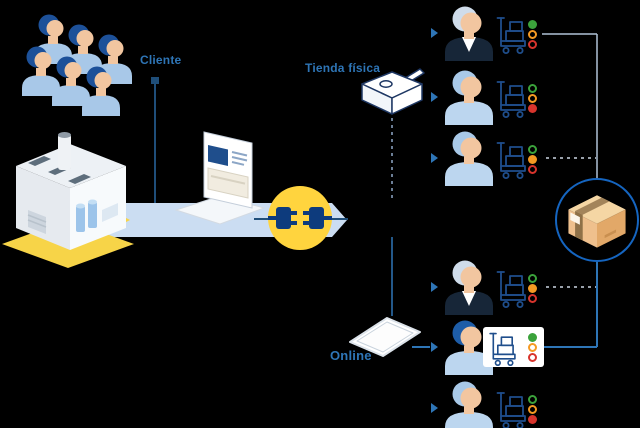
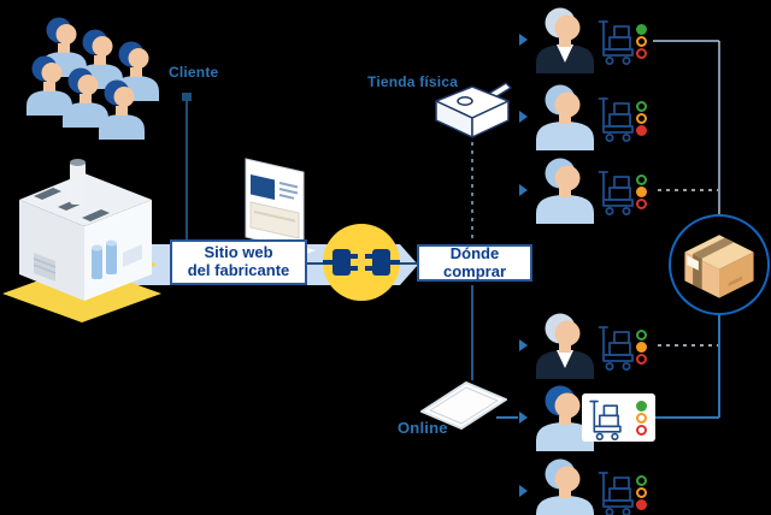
  Cliente
+ Sitio web
+ del fabricante
+ Dónde comprar
  Tienda física
  Online
